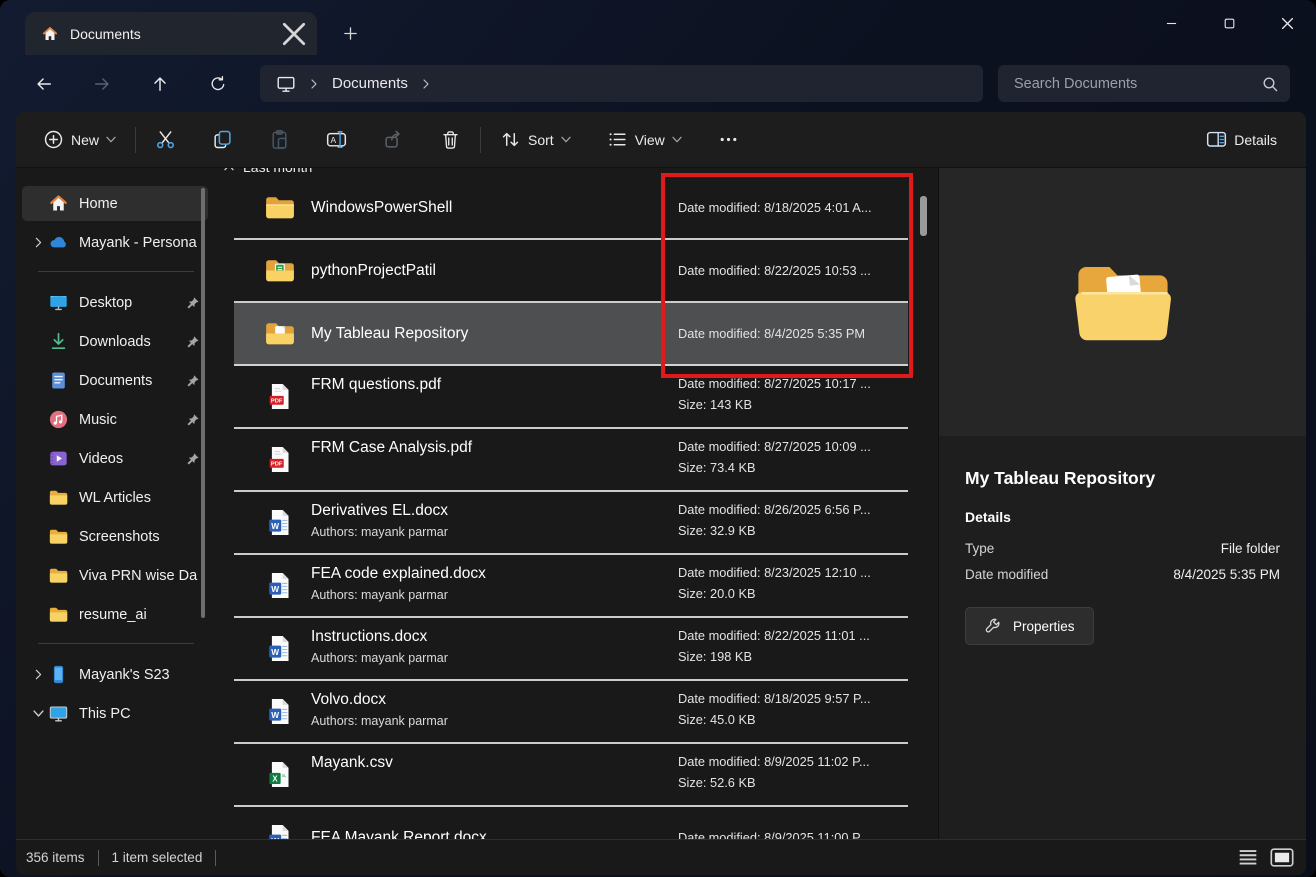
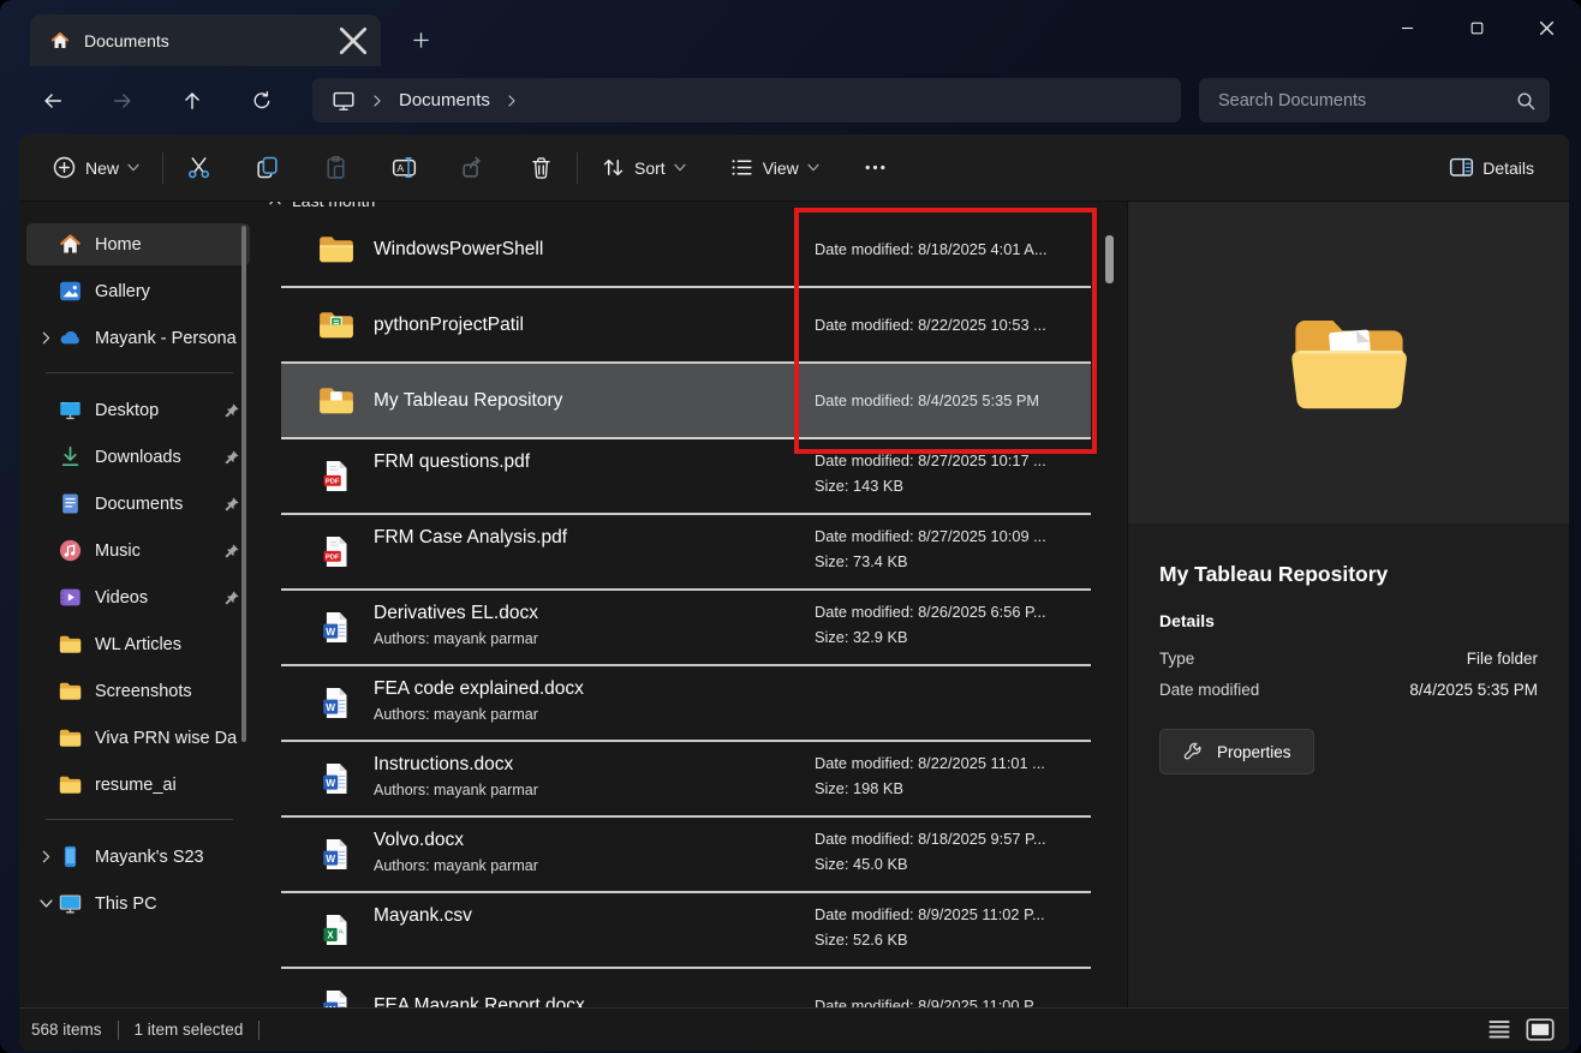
  Documents
  Documents
  Search Documents
  New
  A
  Sort
  View
  Details
  Home
+ Gallery
  Mayank - Persona
  Desktop
  Downloads
  Documents
  Music
  Videos
  WL Articles
  Screenshots
  Viva PRN wise Da
  resume_ai
  Mayank's S23
  This PC
  WindowsPowerShell
  Date modified: 8/18/2025 4:01 A...
  pythonProjectPatil
  Date modified: 8/22/2025 10:53 ...
  My Tableau Repository
  Date modified: 8/4/2025 5:35 PM
  FRM questions.pdf
  Date modified: 8/27/2025 10:17 ...
  Size: 143 KB
  FRM Case Analysis.pdf
  Date modified: 8/27/2025 10:09 ...
  Size: 73.4 KB
  W
  Derivatives EL.docx
  Authors: mayank parmar
  Date modified: 8/26/2025 6:56 P...
  Size: 32.9 KB
  W
  FEA code explained.docx
  Authors: mayank parmar
- Date modified: 8/23/2025 12:10 ...
- Size: 20.0 KB
  W
  Instructions.docx
  Authors: mayank parmar
  Date modified: 8/22/2025 11:01 ...
  Size: 198 KB
  W
  Volvo.docx
  Authors: mayank parmar
  Date modified: 8/18/2025 9:57 P...
  Size: 45.0 KB
  X
  Mayank.csv
  Date modified: 8/9/2025 11:02 P...
  Size: 52.6 KB
  FEA Mayank Report.docx
  Date modified: 8/9/2025 11:00 P
  My Tableau Repository
  Details
  Type
  File folder
  Date modified
  8/4/2025 5:35 PM
  Properties
- 356 items
+ 568 items
  1 item selected
